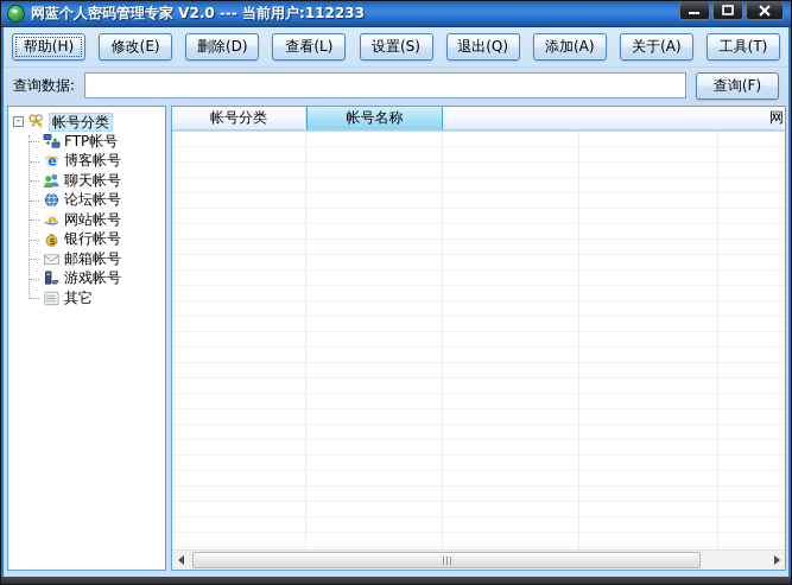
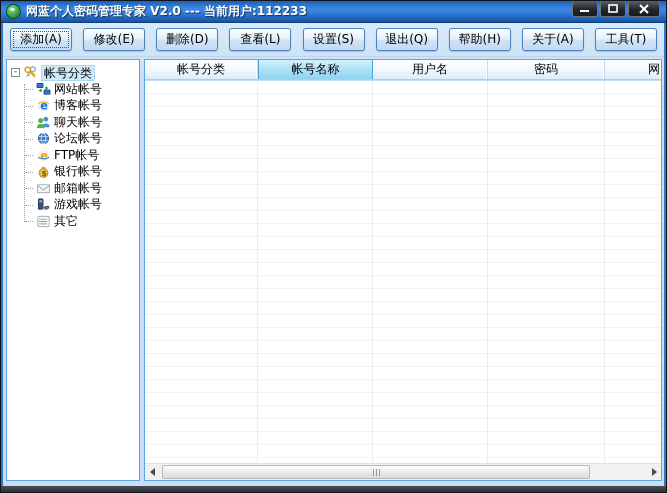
  网蓝个人密码管理专家 V2.0 --- 当前用户:112233
- 帮助(H)
+ 添加(A)
  修改(E)
  删除(D)
  查看(L)
  设置(S)
  退出(Q)
- 添加(A)
+ 帮助(H)
  关于(A)
  工具(T)
- 查询数据:
- 查询(F)
  -
  帐号分类
- FTP帐号
+ 网站帐号
  e
  博客帐号
  聊天帐号
  论坛帐号
  e
- 网站帐号
+ FTP帐号
  $
  银行帐号
  邮箱帐号
  游戏帐号
  其它
  帐号分类
  帐号名称
+ 用户名
+ 密码
  网
